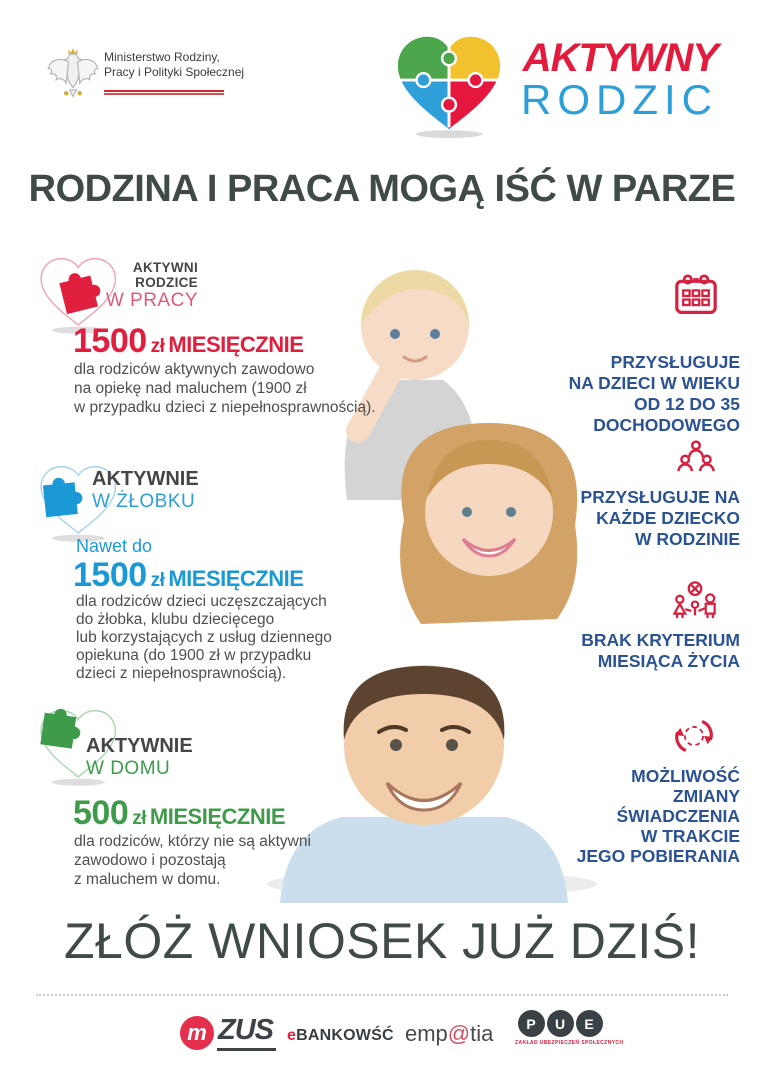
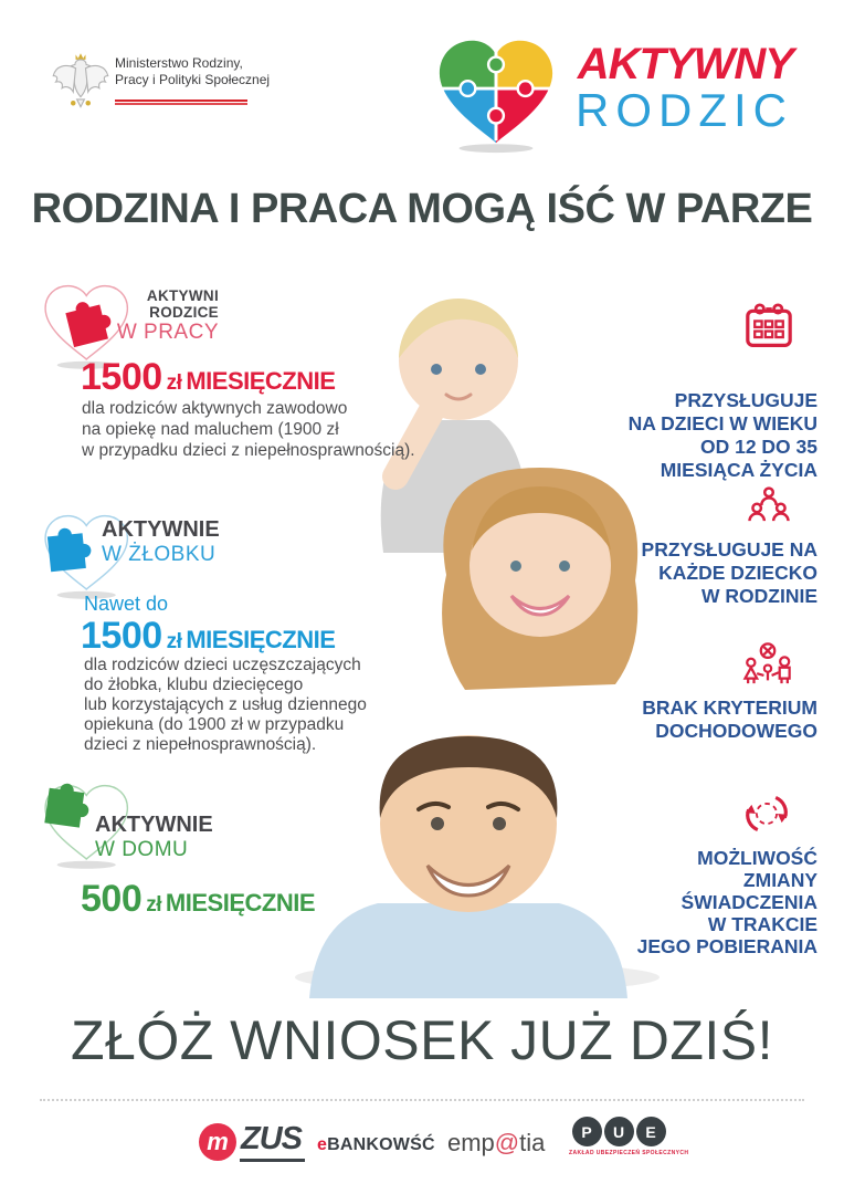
  Ministerstwo Rodziny,
  Pracy i Polityki Społecznej
  AKTYWNY
  RODZIC
  RODZINA I PRACA MOGĄ IŚĆ W PARZE
  AKTYWNI RODZICE
  W PRACY
  1500 zł MIESIĘCZNIE
  dla rodziców aktywnych zawodowo
  na opiekę nad maluchem (1900 zł
  w przypadku dzieci z niepełnosprawnością).
  AKTYWNIE
  W ŻŁOBKU
  Nawet do
  1500 zł MIESIĘCZNIE
  dla rodziców dzieci uczęszczających
  do żłobka, klubu dziecięcego
  lub korzystających z usług dziennego
  opiekuna (do 1900 zł w przypadku
  dzieci z niepełnosprawnością).
  AKTYWNIE
  W DOMU
  500 zł MIESIĘCZNIE
- dla rodziców, którzy nie są aktywni
- zawodowo i pozostają
- z maluchem w domu.
  PRZYSŁUGUJE
  NA DZIECI W WIEKU
  OD 12 DO 35
- DOCHODOWEGO
+ MIESIĄCA ŻYCIA
  PRZYSŁUGUJE NA
  KAŻDE DZIECKO
  W RODZINIE
  BRAK KRYTERIUM
- MIESIĄCA ŻYCIA
+ DOCHODOWEGO
  MOŻLIWOŚĆ
  ZMIANY
  ŚWIADCZENIA
  W TRAKCIE
  JEGO POBIERANIA
  ZŁÓŻ WNIOSEK JUŻ DZIŚ!
  m
  ZUS
  eBANKOWŚĆ
  emp@tia
  P
  U
  E
